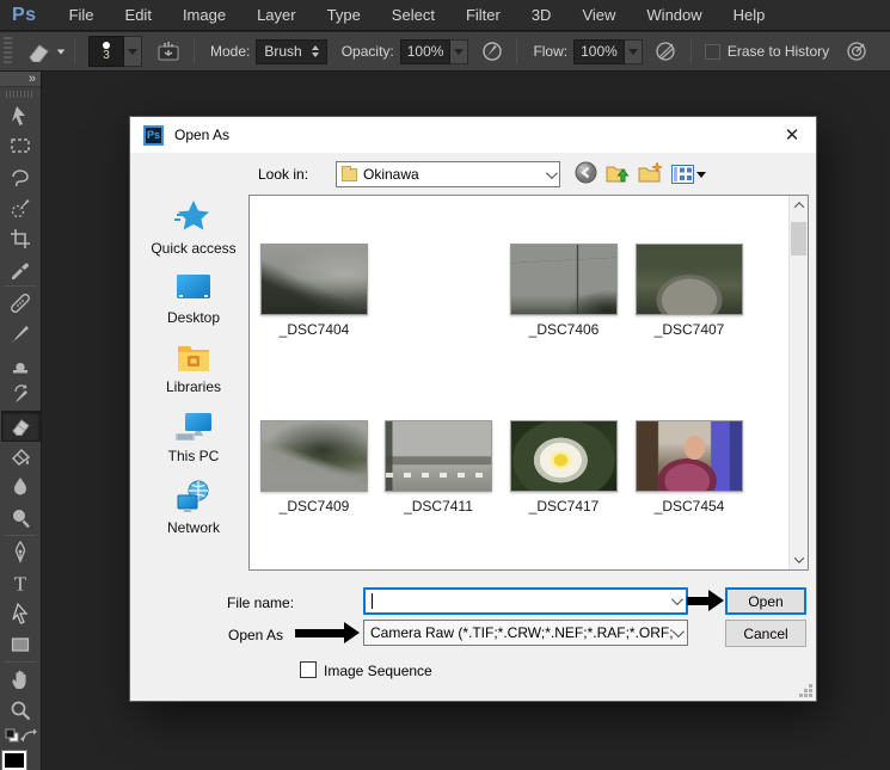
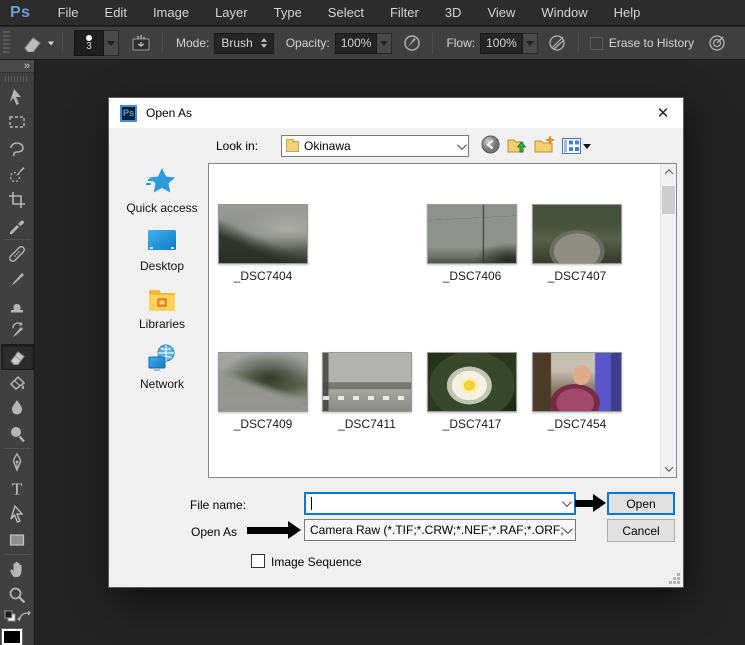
  Ps
  File
  Edit
  Image
  Layer
  Type
  Select
  Filter
  3D
  View
  Window
  Help
  3
  Mode:
  Brush
  Opacity:
  100%
  Flow:
  100%
  Erase to History
  »
  T
  Ps
  Open As
  ✕
  Look in:
  Okinawa
  Quick access
  Desktop
  Libraries
- This PC
  Network
  _DSC7404
  _DSC7406
  _DSC7407
  _DSC7409
  _DSC7411
  _DSC7417
  _DSC7454
  File name:
  Open
  Open As
  Camera Raw (*.TIF;*.CRW;*.NEF;*.RAF;*.ORF;
  Cancel
  Image Sequence
